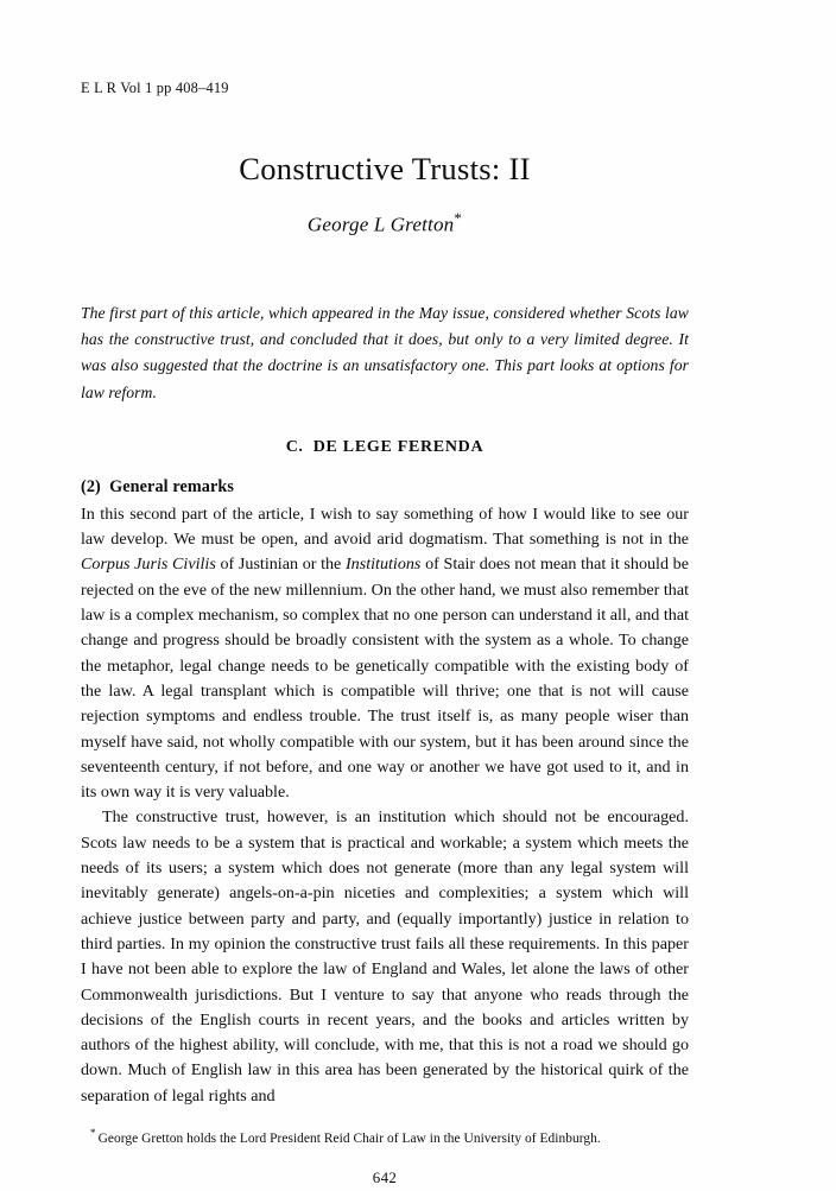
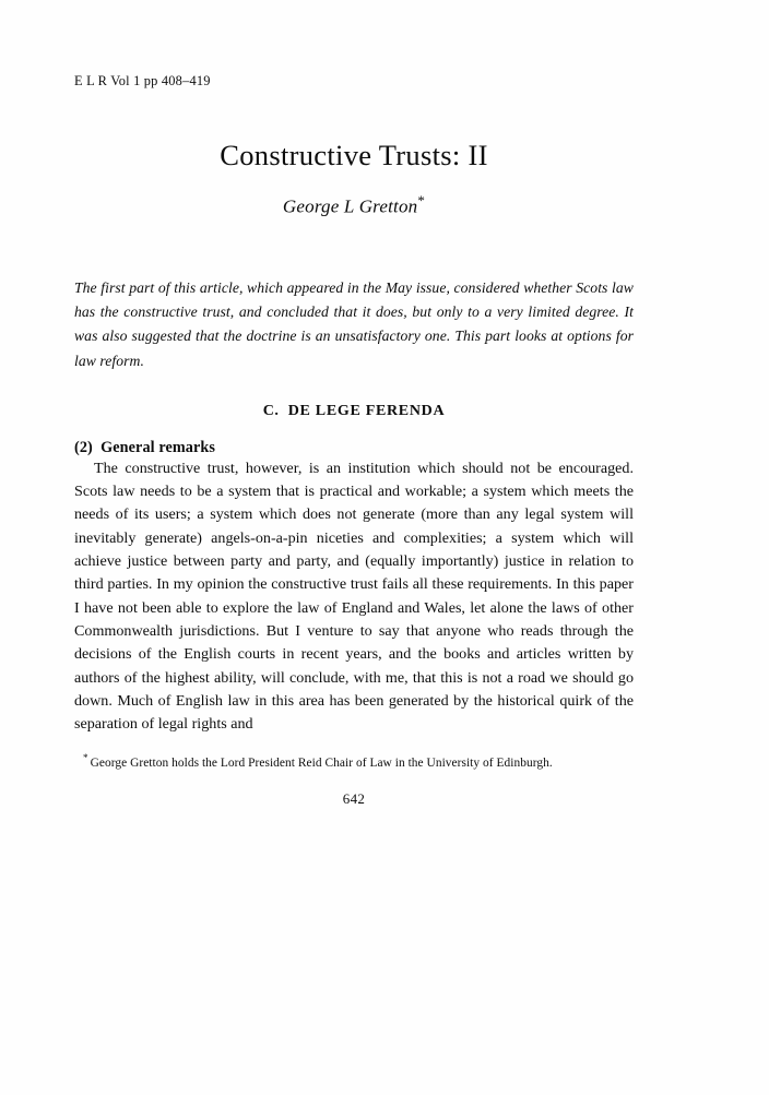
  E L R Vol 1 pp 408–419
  Constructive Trusts: II
  George L Gretton*
  The first part of this article, which appeared in the May issue, considered whether Scots law has the constructive trust, and concluded that it does, but only to a very limited degree. It was also suggested that the doctrine is an unsatisfactory one. This part looks at options for law reform.
  C. DE LEGE FERENDA
  (2) General remarks
- In this second part of the article, I wish to say something of how I would like to see our law develop. We must be open, and avoid arid dogmatism. That something is not in the Corpus Juris Civilis of Justinian or the Institutions of Stair does not mean that it should be rejected on the eve of the new millennium. On the other hand, we must also remember that law is a complex mechanism, so complex that no one person can understand it all, and that change and progress should be broadly consistent with the system as a whole. To change the metaphor, legal change needs to be genetically compatible with the existing body of the law. A legal transplant which is compatible will thrive; one that is not will cause rejection symptoms and endless trouble. The trust itself is, as many people wiser than myself have said, not wholly compatible with our system, but it has been around since the seventeenth century, if not before, and one way or another we have got used to it, and in its own way it is very valuable.
  The constructive trust, however, is an institution which should not be encouraged. Scots law needs to be a system that is practical and workable; a system which meets the needs of its users; a system which does not generate (more than any legal system will inevitably generate) angels-on-a-pin niceties and complexities; a system which will achieve justice between party and party, and (equally importantly) justice in relation to third parties. In my opinion the constructive trust fails all these requirements. In this paper I have not been able to explore the law of England and Wales, let alone the laws of other Commonwealth jurisdictions. But I venture to say that anyone who reads through the decisions of the English courts in recent years, and the books and articles written by authors of the highest ability, will conclude, with me, that this is not a road we should go down. Much of English law in this area has been generated by the historical quirk of the separation of legal rights and
  * George Gretton holds the Lord President Reid Chair of Law in the University of Edinburgh.
  642
